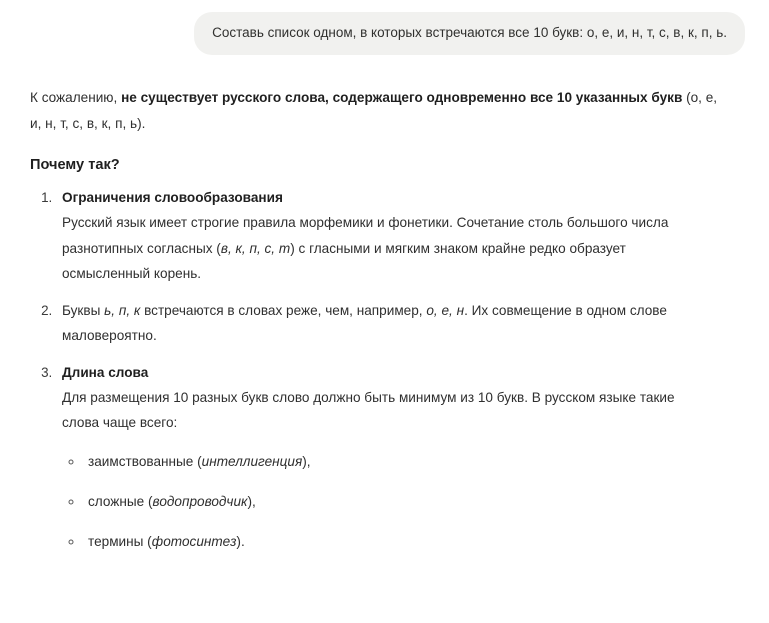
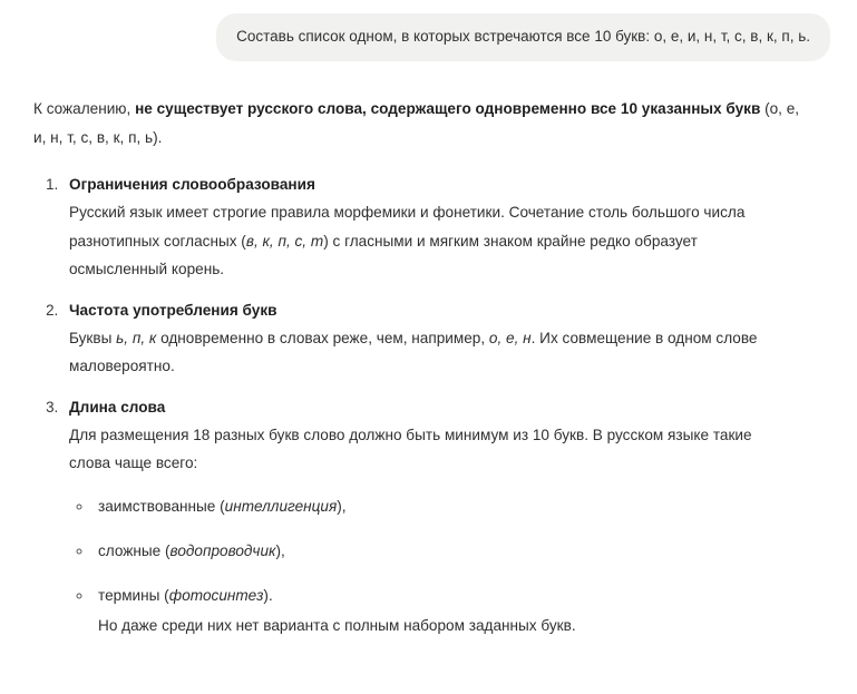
  Составь список одном, в которых встречаются все 10 букв: о, е, и, н, т, с, в, к, п, ь.
  К сожалению, не существует русского слова, содержащего одновременно все 10 указанных букв (о, е, и, н, т, с, в, к, п, ь).
- Почему так?
  Ограничения словообразования
  Русский язык имеет строгие правила морфемики и фонетики. Сочетание столь большого числа разнотипных согласных (в, к, п, с, т) с гласными и мягким знаком крайне редко образует осмысленный корень.
+ Частота употребления букв
- Буквы ь, п, к встречаются в словах реже, чем, например, о, е, н. Их совмещение в одном слове маловероятно.
+ Буквы ь, п, к одновременно в словах реже, чем, например, о, е, н. Их совмещение в одном слове маловероятно.
  Длина слова
- Для размещения 10 разных букв слово должно быть минимум из 10 букв. В русском языке такие слова чаще всего:
+ Для размещения 18 разных букв слово должно быть минимум из 10 букв. В русском языке такие слова чаще всего:
  заимствованные (интеллигенция),
  сложные (водопроводчик),
  термины (фотосинтез).
+ Но даже среди них нет варианта с полным набором заданных букв.
